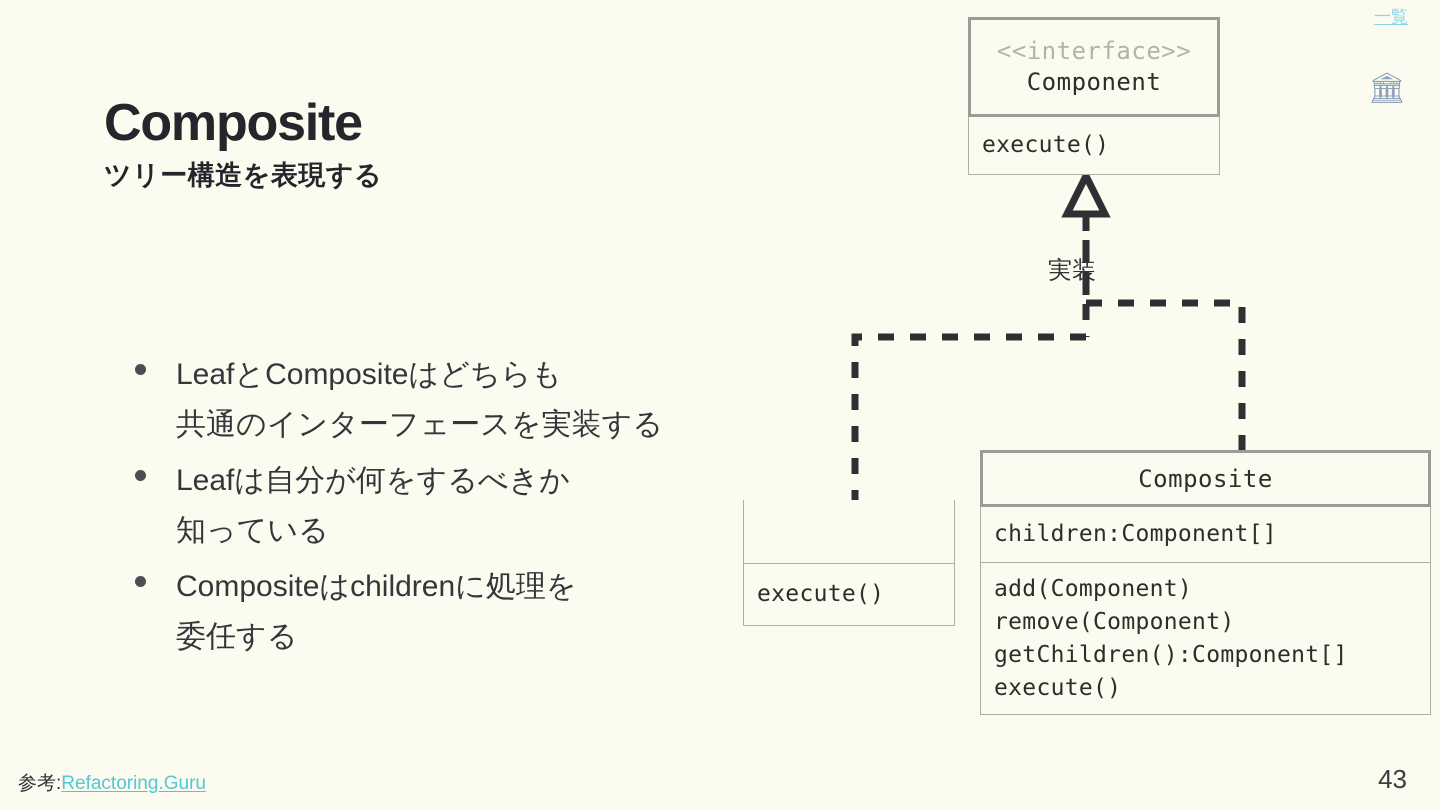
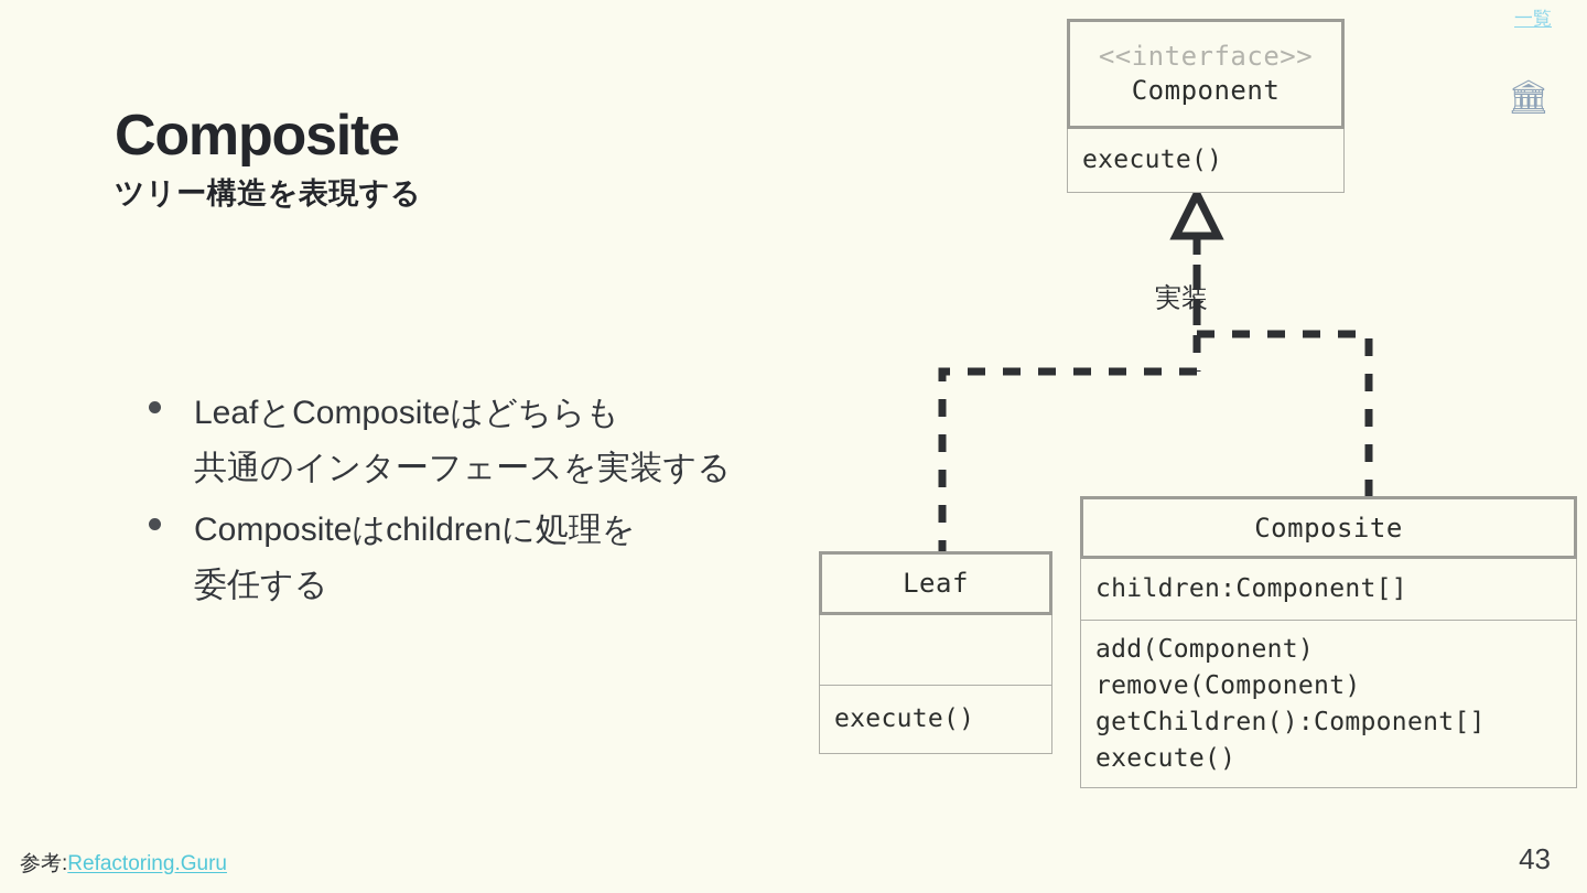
  一覧
  🏛
  Composite
  ツリー構造を表現する
  LeafとCompositeはどちらも
  共通のインターフェースを実装する
- Leafは自分が何をするべきか
- 知っている
  Compositeはchildrenに処理を
  委任する
  実装
  <<interface>>
  Component
  execute()
+ Leaf
  execute()
  Composite
  children:Component[]
  add(Component)
  remove(Component)
  getChildren():Component[]
  execute()
  参考:Refactoring.Guru
  43
